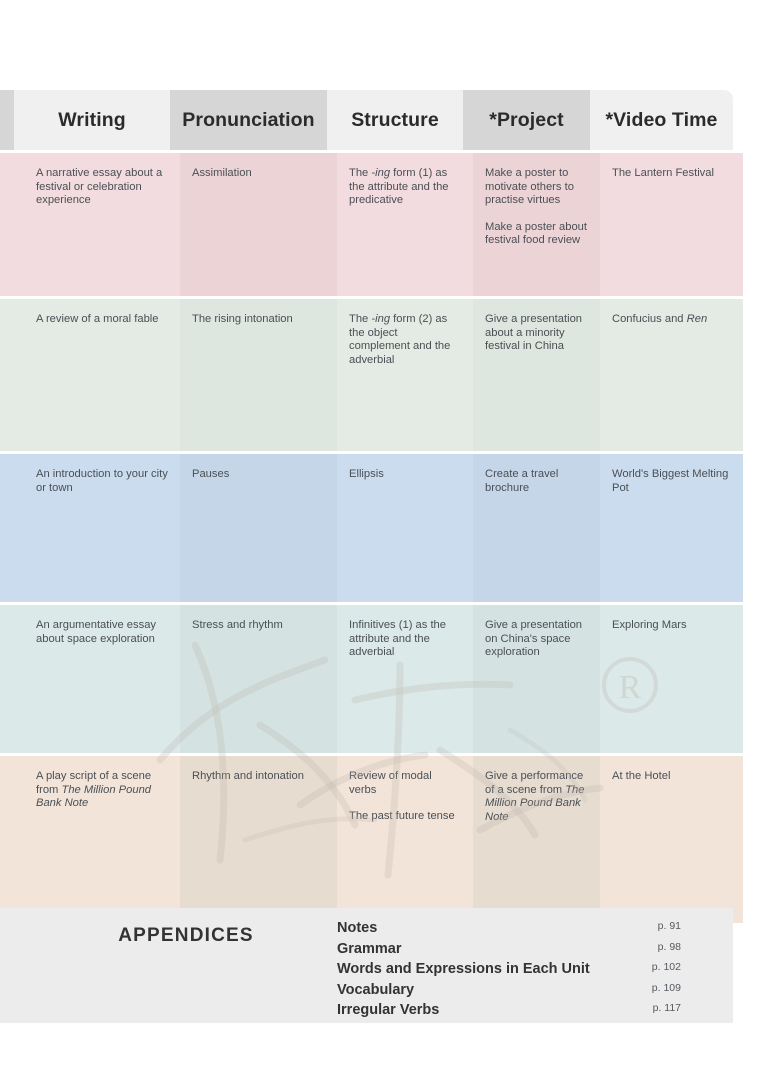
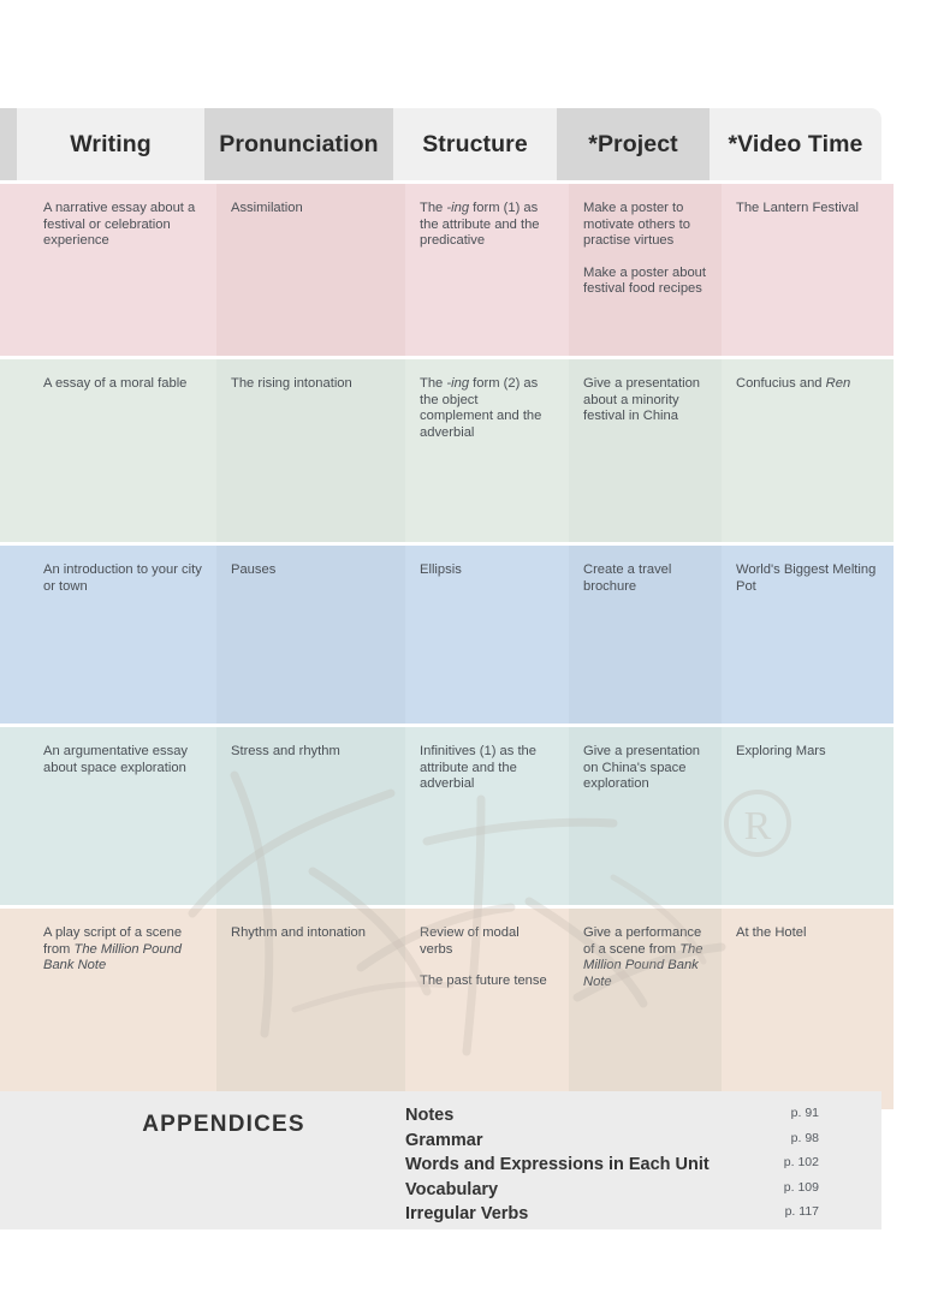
  Writing
  Pronunciation
  Structure
  *Project
  *Video Time
  A narrative essay about a festival or celebration experience
  Assimilation
  The -ing form (1) as the attribute and the predicative
  Make a poster to motivate others to practise virtues
- Make a poster about festival food review
+ Make a poster about festival food recipes
  The Lantern Festival
- A review of a moral fable
+ A essay of a moral fable
  The rising intonation
  The -ing form (2) as the object complement and the adverbial
  Give a presentation about a minority festival in China
  Confucius and Ren
  An introduction to your city or town
  Pauses
  Ellipsis
  Create a travel brochure
  World's Biggest Melting Pot
  An argumentative essay about space exploration
  Stress and rhythm
  Infinitives (1) as the attribute and the adverbial
  Give a presentation on China's space exploration
  Exploring Mars
  A play script of a scene from The Million Pound Bank Note
  Rhythm and intonation
  Review of modal verbs
  The past future tense
  Give a performance of a scene from The Million Pound Bank Note
  At the Hotel
  APPENDICES
  Notes
  p. 91
  Grammar
  p. 98
  Words and Expressions in Each Unit
  p. 102
  Vocabulary
  p. 109
  Irregular Verbs
  p. 117
